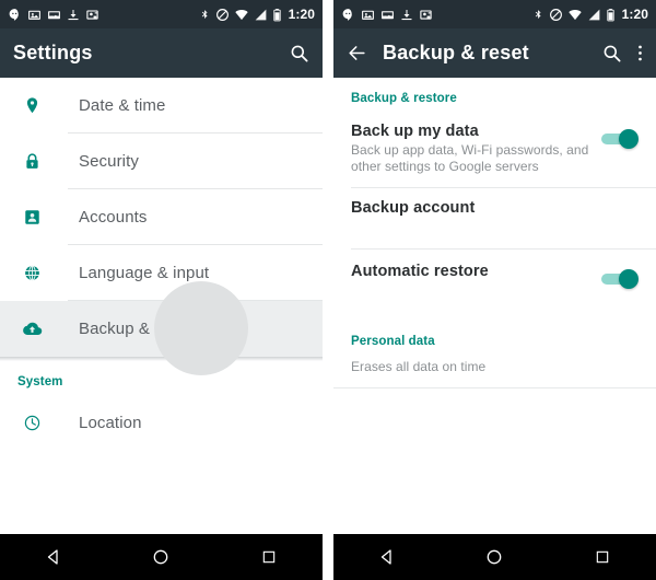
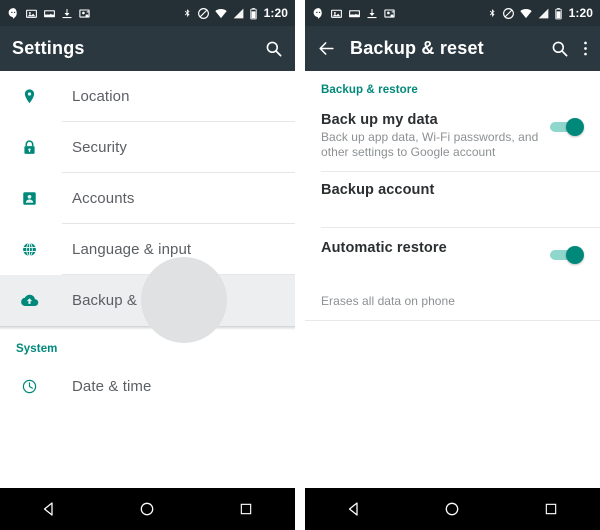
  1:20
  Settings
- Date & time
+ Location
  Security
  Accounts
  Language & input
  System
- Location
+ Date & time
  1:20
  Backup & reset
  Backup & restore
  Back up my data
- Back up app data, Wi-Fi passwords, and other settings to Google servers
+ Back up app data, Wi-Fi passwords, and other settings to Google account
  Backup account
  Automatic restore
- Personal data
- Erases all data on time
+ Erases all data on phone
